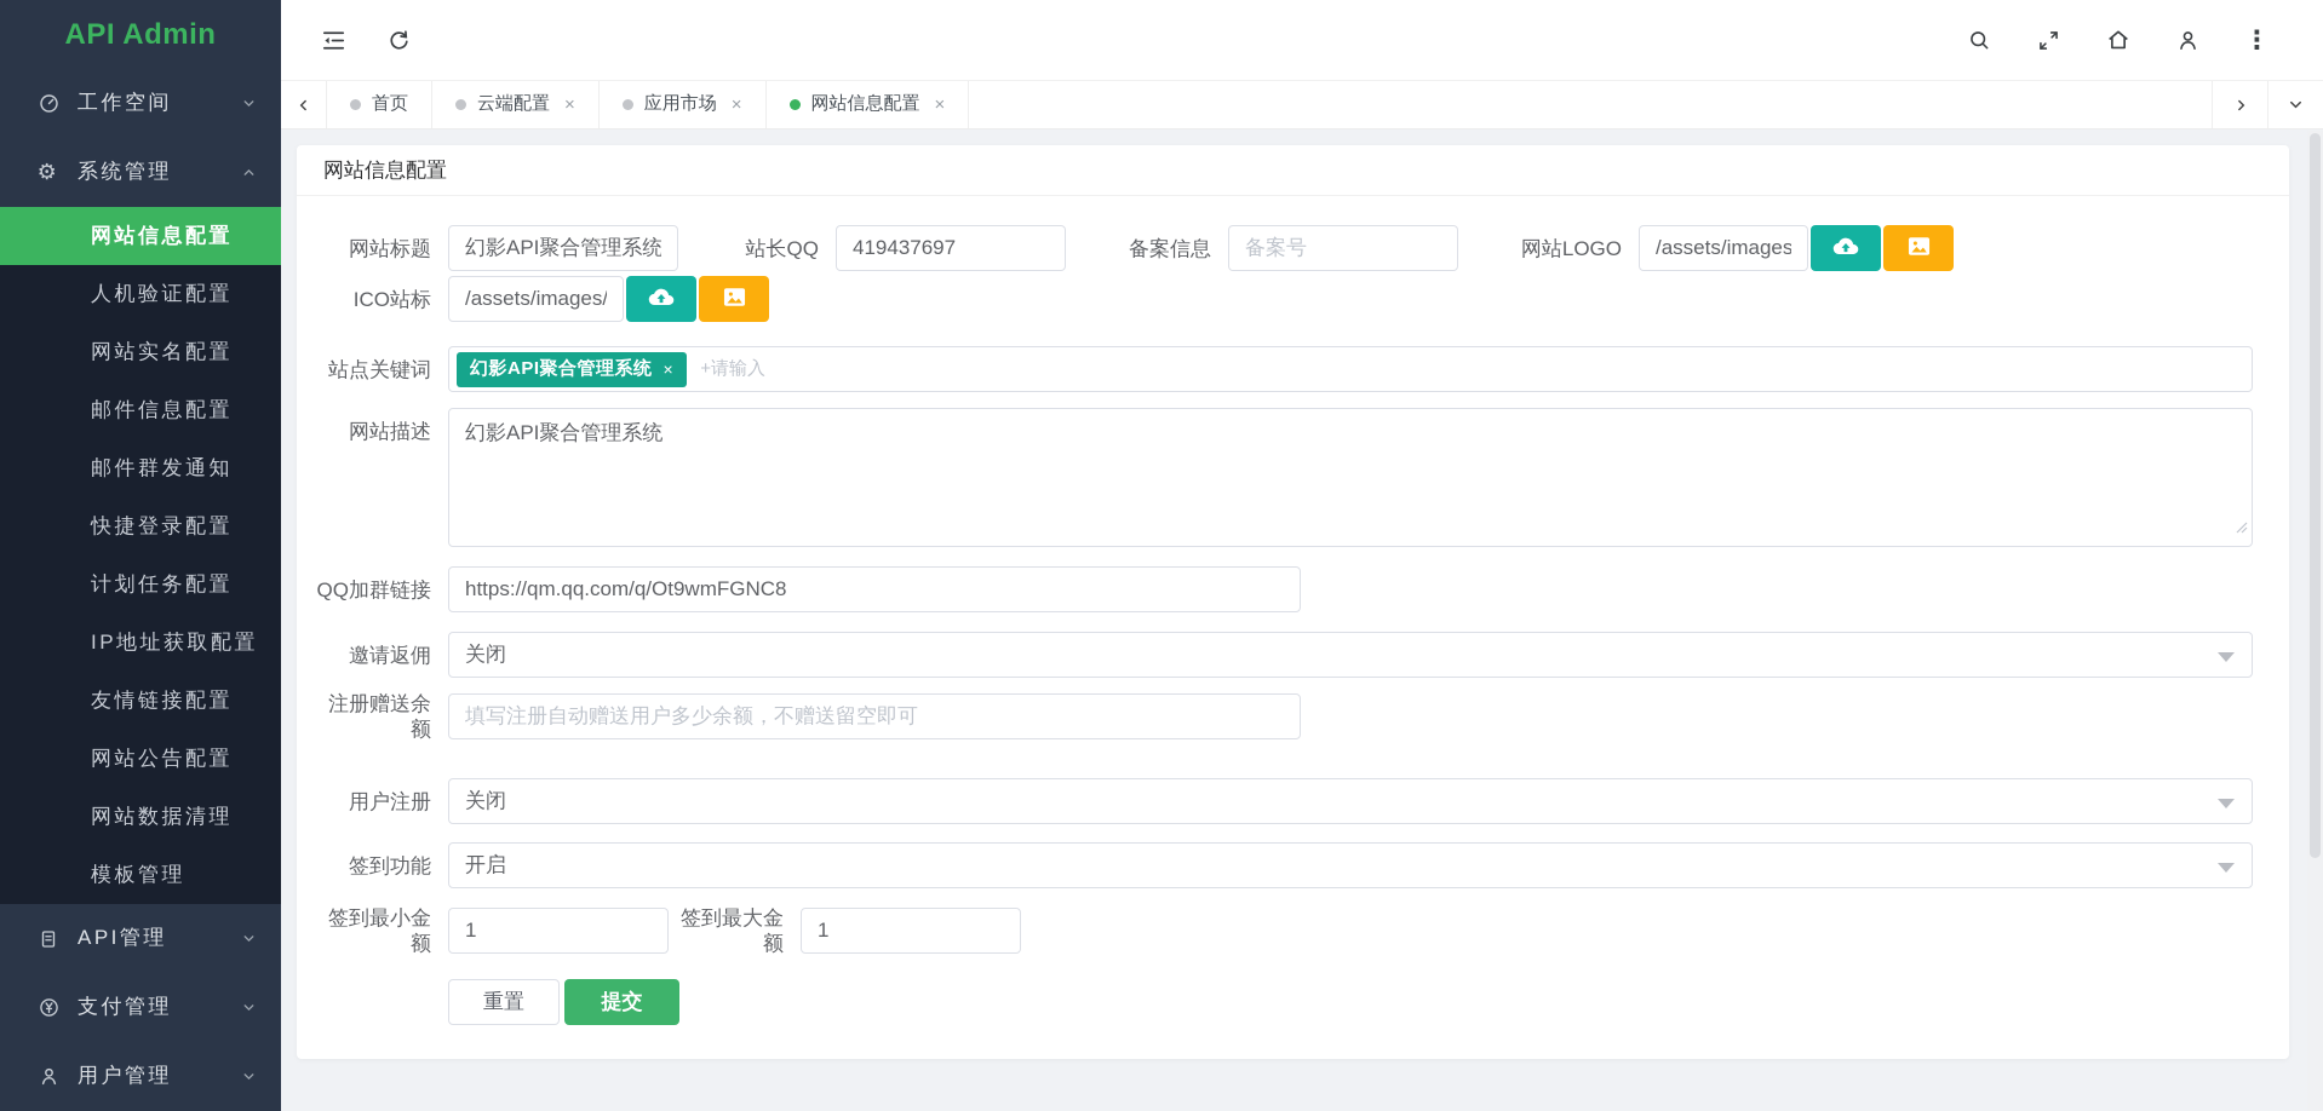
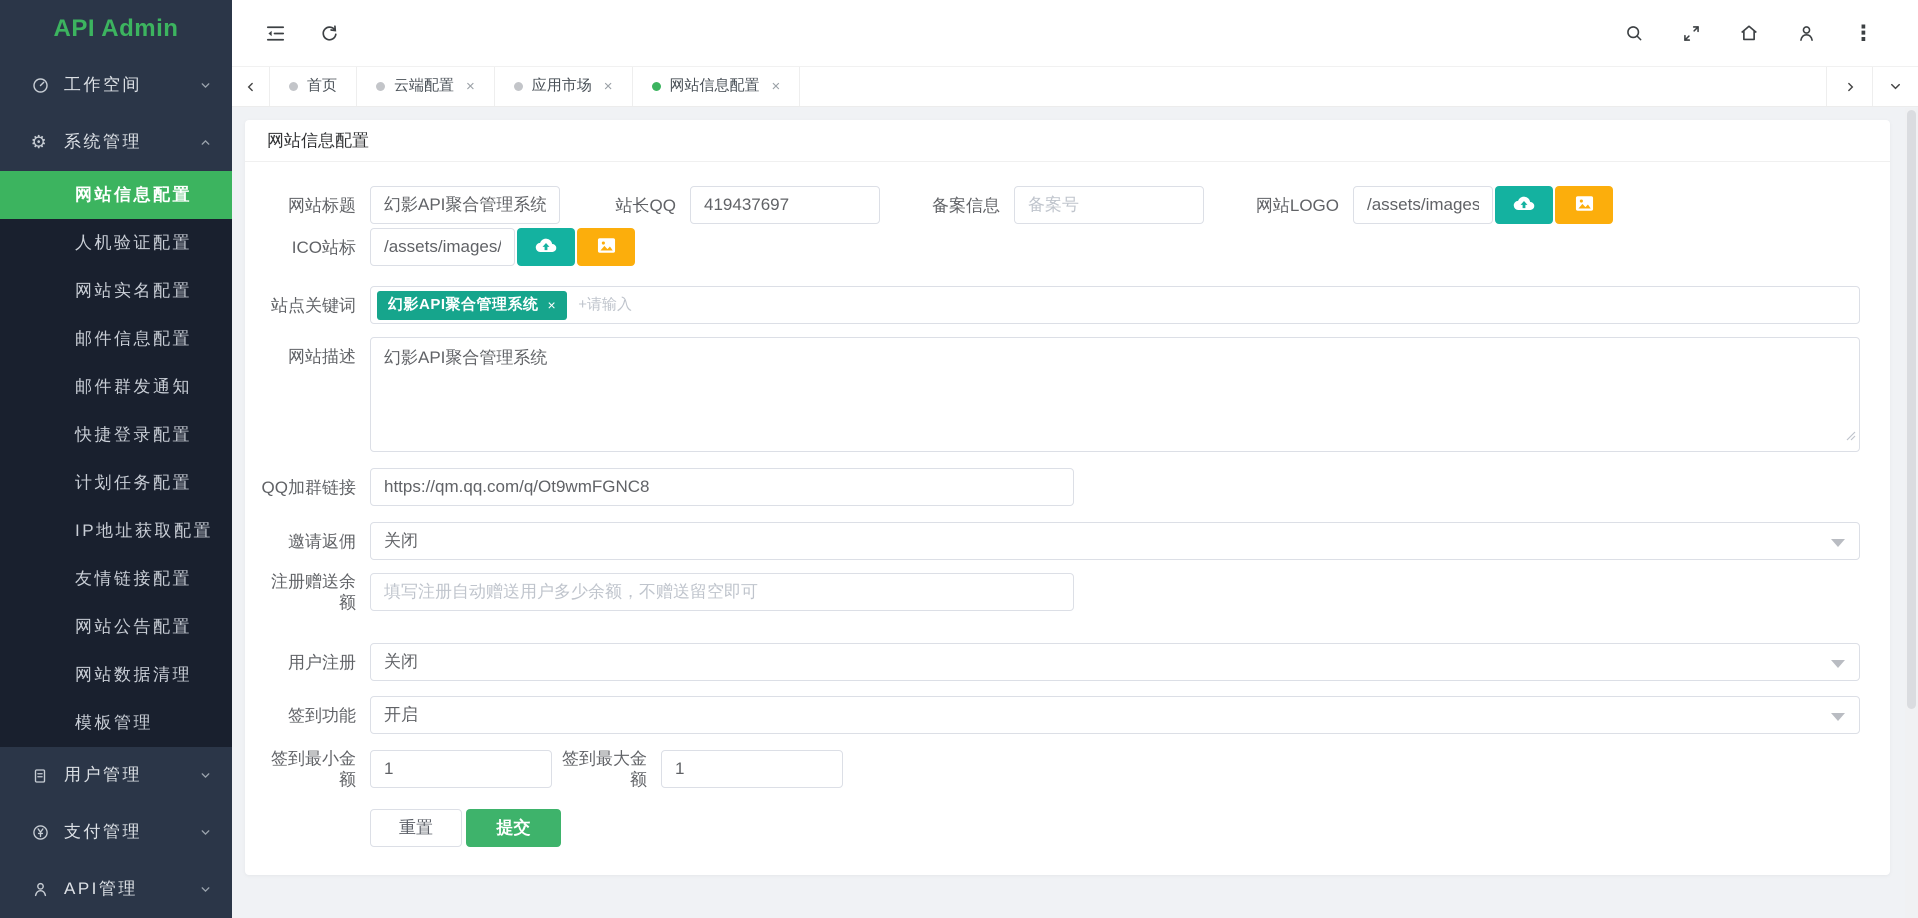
  API Admin
  工作空间
  ⚙
  系统管理
  网站信息配置
  人机验证配置
  网站实名配置
  邮件信息配置
  邮件群发通知
  快捷登录配置
  计划任务配置
  IP地址获取配置
  友情链接配置
  网站公告配置
  网站数据清理
  模板管理
- API管理
+ 用户管理
  支付管理
- 用户管理
+ API管理
  ⋮
  首页
  云端配置
  ×
  应用市场
  ×
  网站信息配置
  ×
  网站信息配置
  网站标题
  幻影API聚合管理系统
  站长QQ
  419437697
  备案信息
  备案号
  网站LOGO
  ICO站标
  站点关键词
  幻影API聚合管理系统
  ×
  +请输入
  网站描述
  幻影API聚合管理系统
  QQ加群链接
  https://qm.qq.com/q/Ot9wmFGNC8
  邀请返佣
  关闭
  注册赠送余额
  填写注册自动赠送用户多少余额，不赠送留空即可
  用户注册
  关闭
  签到功能
  开启
  签到最小金额
  1
  签到最大金额
  1
  重置
  提交
